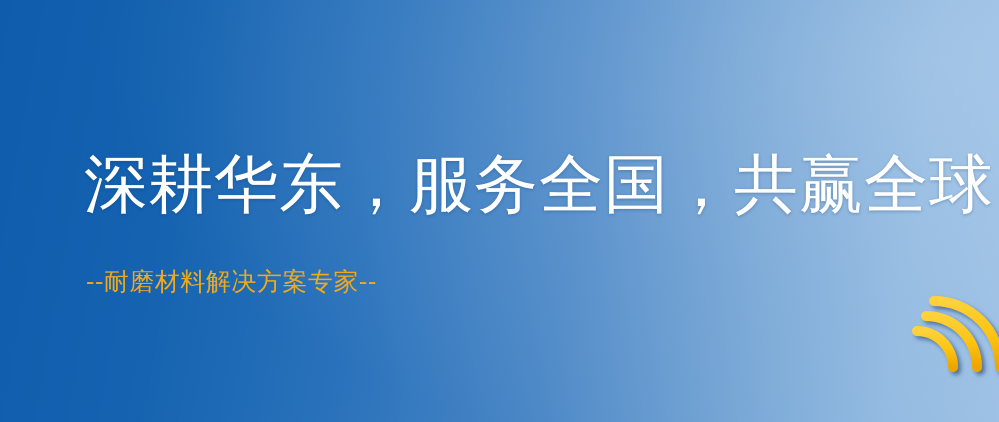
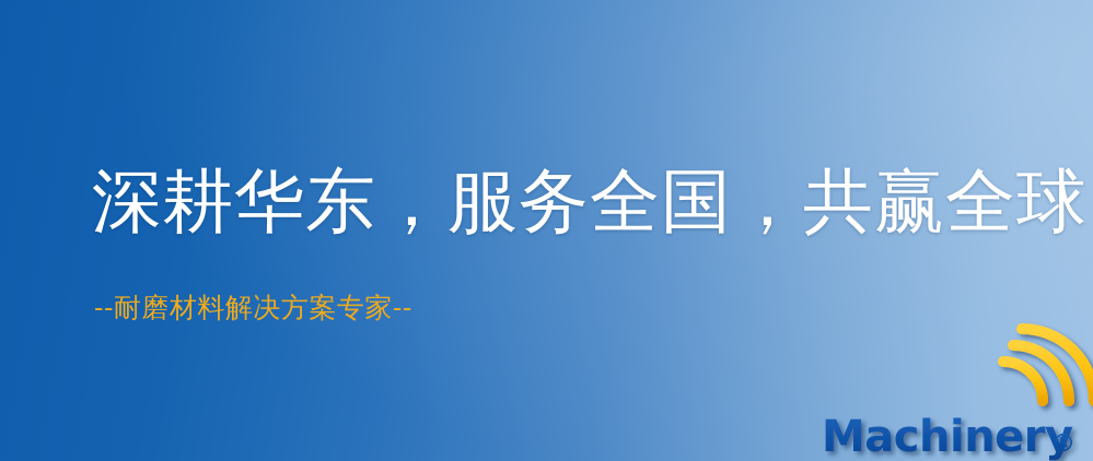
  深耕华东，服务全国，共赢全球
  --耐磨材料解决方案专家--
+ Machinery
+ ®
